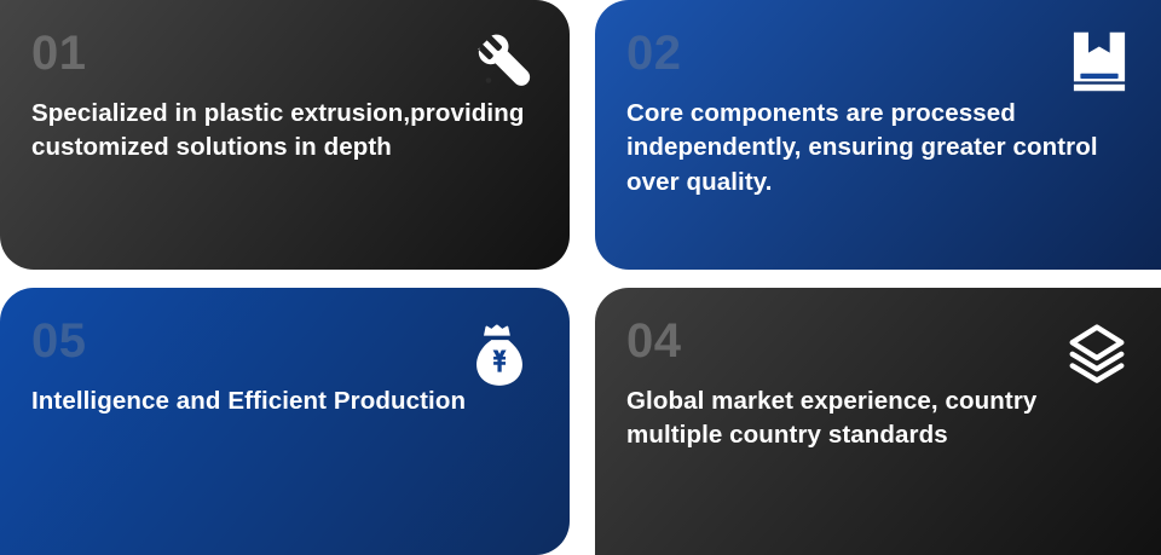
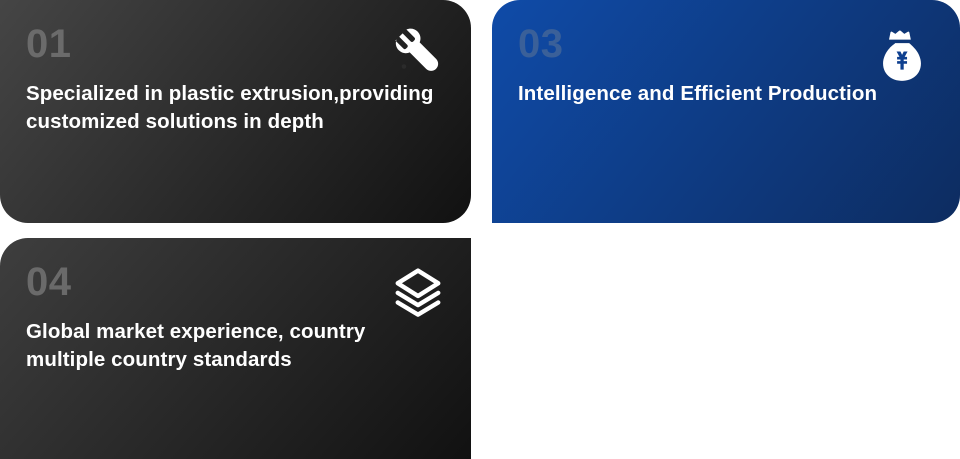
  01
  Specialized in plastic extrusion,providing customized solutions in depth
- 02
- Core components are processed independently, ensuring greater control over quality.
- 05
+ 03
  Intelligence and Efficient Production
  04
  Global market experience, country multiple country standards
